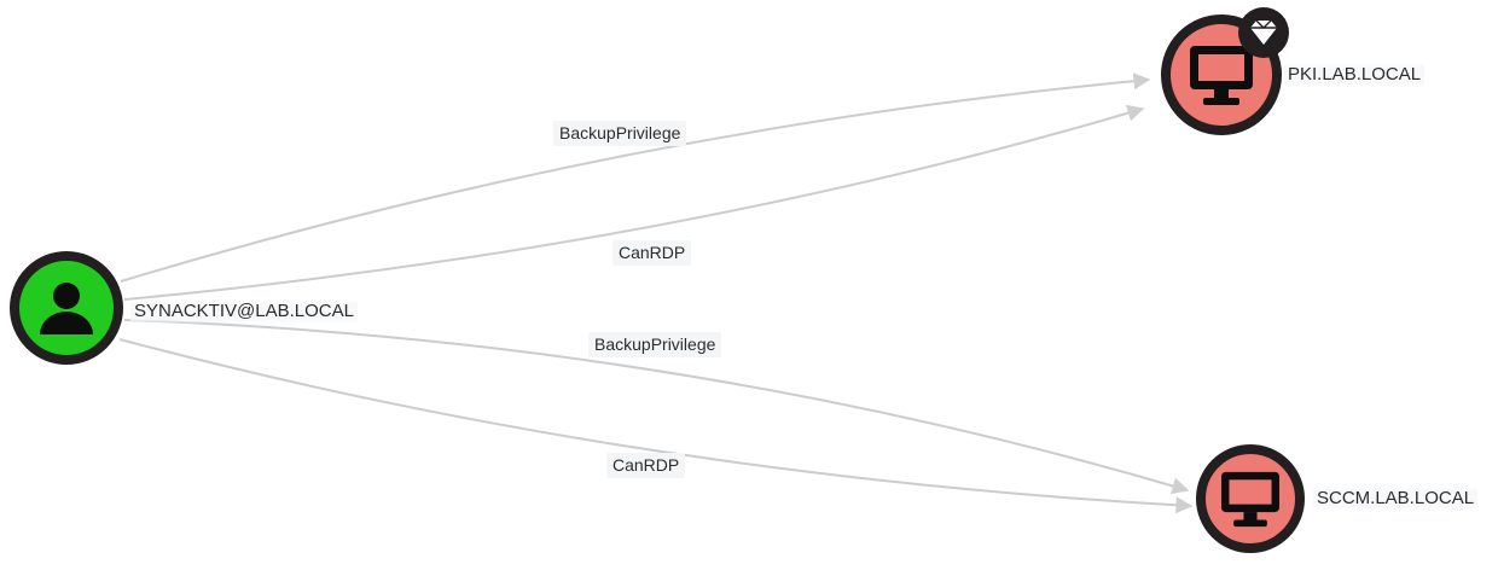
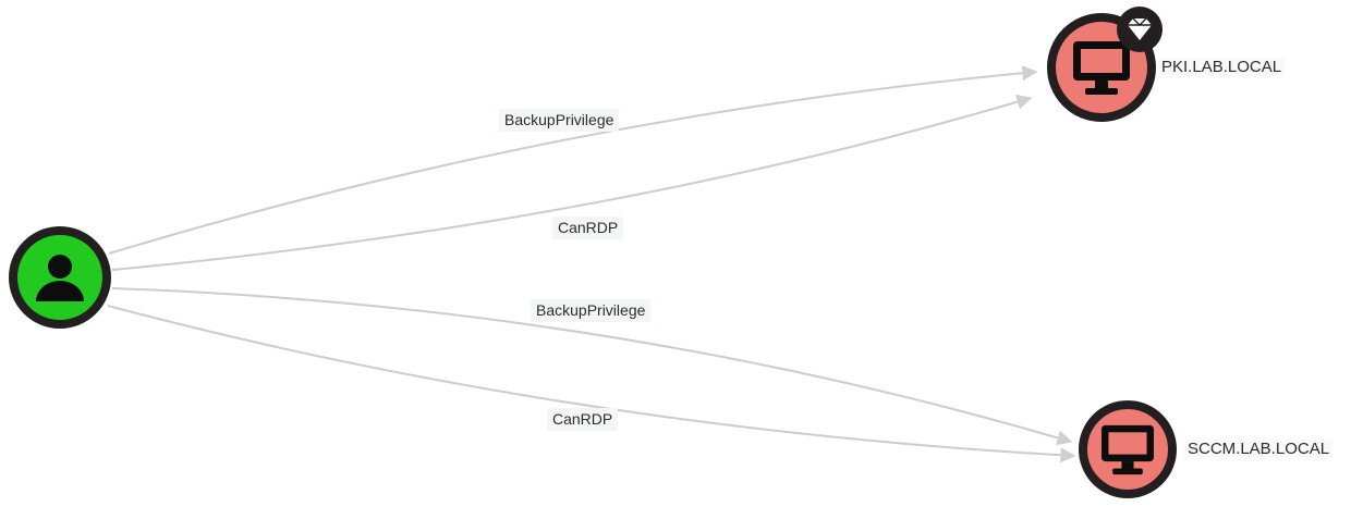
- SYNACKTIV@LAB.LOCAL
  PKI.LAB.LOCAL
  SCCM.LAB.LOCAL
  BackupPrivilege
  CanRDP
  BackupPrivilege
  CanRDP
